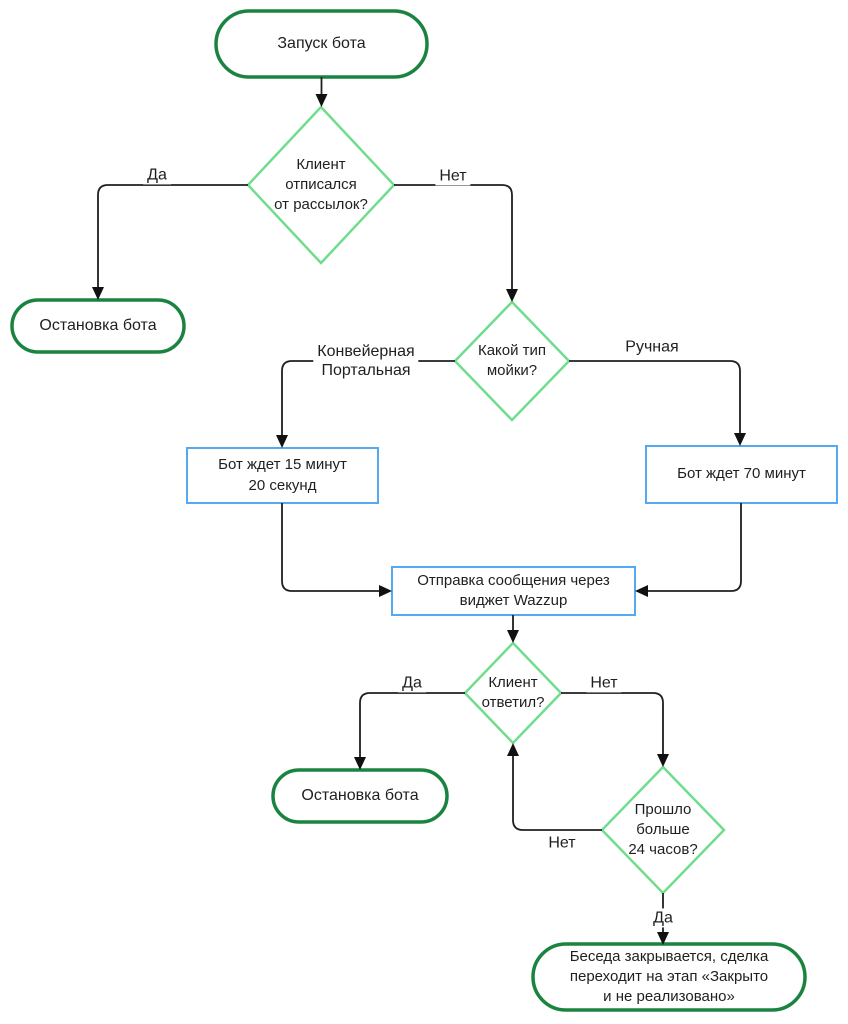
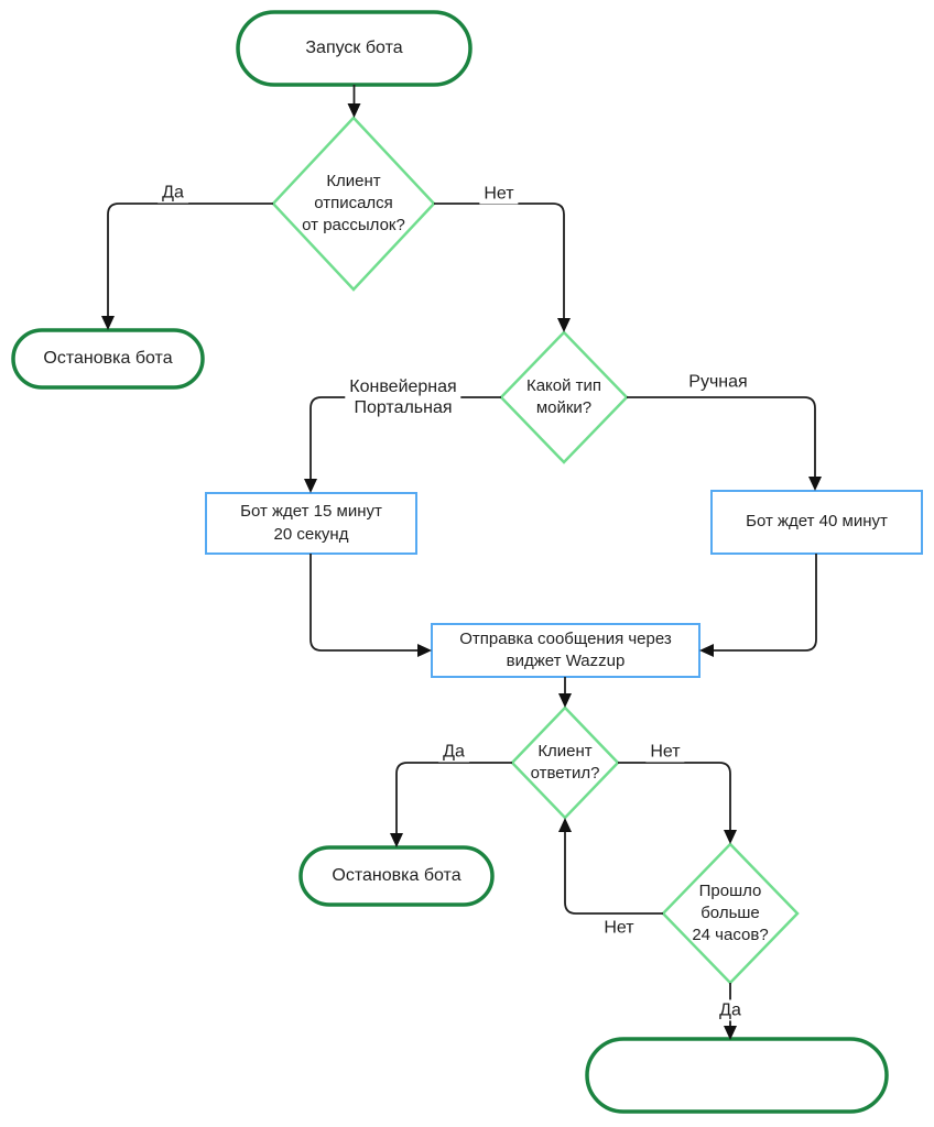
  Запуск бота
  Клиент
  отписался
  от рассылок?
  Остановка бота
  Какой тип
  мойки?
  Бот ждет 15 минут
  20 секунд
- Бот ждет 70 минут
+ Бот ждет 40 минут
  Отправка сообщения через
  виджет Wazzup
  Клиент
  ответил?
  Остановка бота
  Прошло
  больше
  24 часов?
- Беседа закрывается, сделка
- переходит на этап «Закрыто
- и не реализовано»
  Да
  Нет
  Конвейерная
  Портальная
  Ручная
  Да
  Нет
  Нет
  Да
